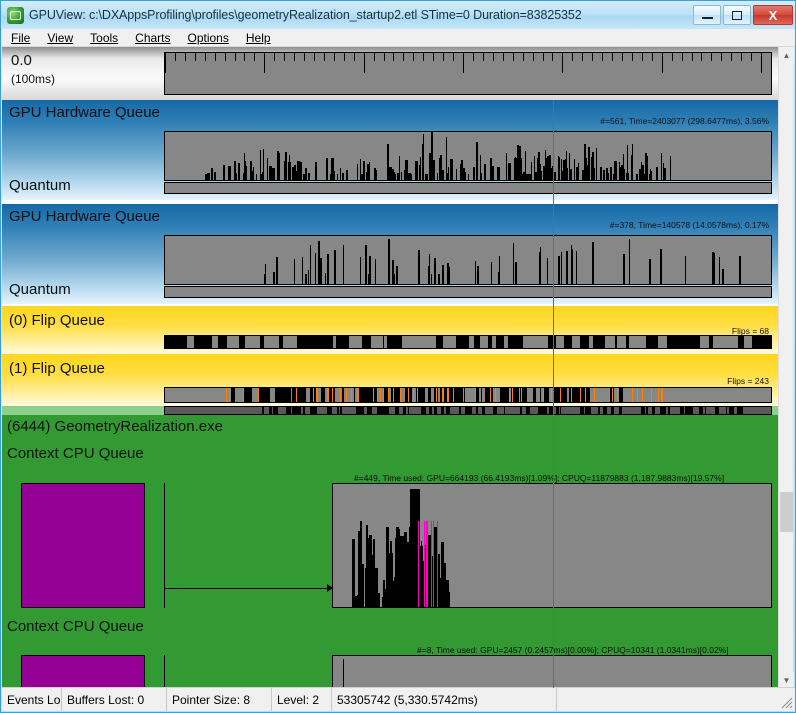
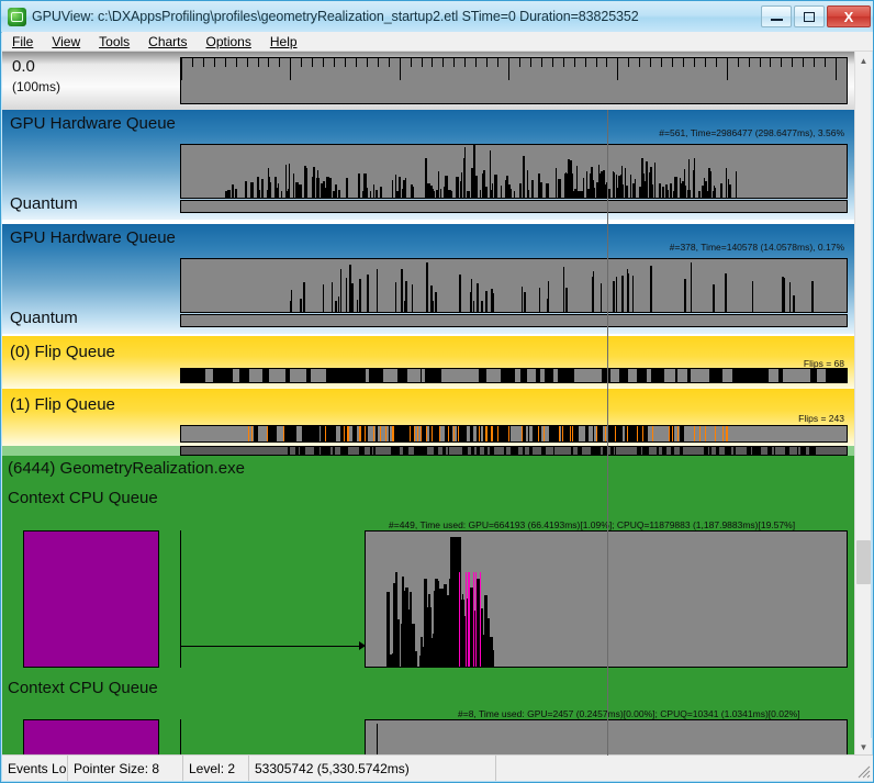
  GPUView: c:\DXAppsProfiling\profiles\geometryRealization_startup2.etl STime=0 Duration=83825352
  X
  File
  View
  Tools
  Charts
  Options
  Help
  0.0
  (100ms)
  GPU Hardware Queue
- #=561, Time=2403077 (298.6477ms), 3.56%
+ #=561, Time=2986477 (298.6477ms), 3.56%
  Quantum
  GPU Hardware Queue
  #=378, Time=140578 (14.0578ms), 0.17%
  Quantum
  (0) Flip Queue
  Flips = 68
  (1) Flip Queue
  Flips = 243
  (6444) GeometryRealization.exe
  Context CPU Queue
  #=449, Time used: GPU=664193 (66.4193ms)[1.09%]; CPUQ=11879883 (1,187.9883ms)[19.57%]
  Context CPU Queue
  #=8, Time used: GPU=2457 (0.2457ms)[0.00%]; CPUQ=10341 (1.0341ms)[0.02%]
  ▲
  ▼
  Events Lo
- Buffers Lost: 0
  Pointer Size: 8
  Level: 2
  53305742 (5,330.5742ms)
